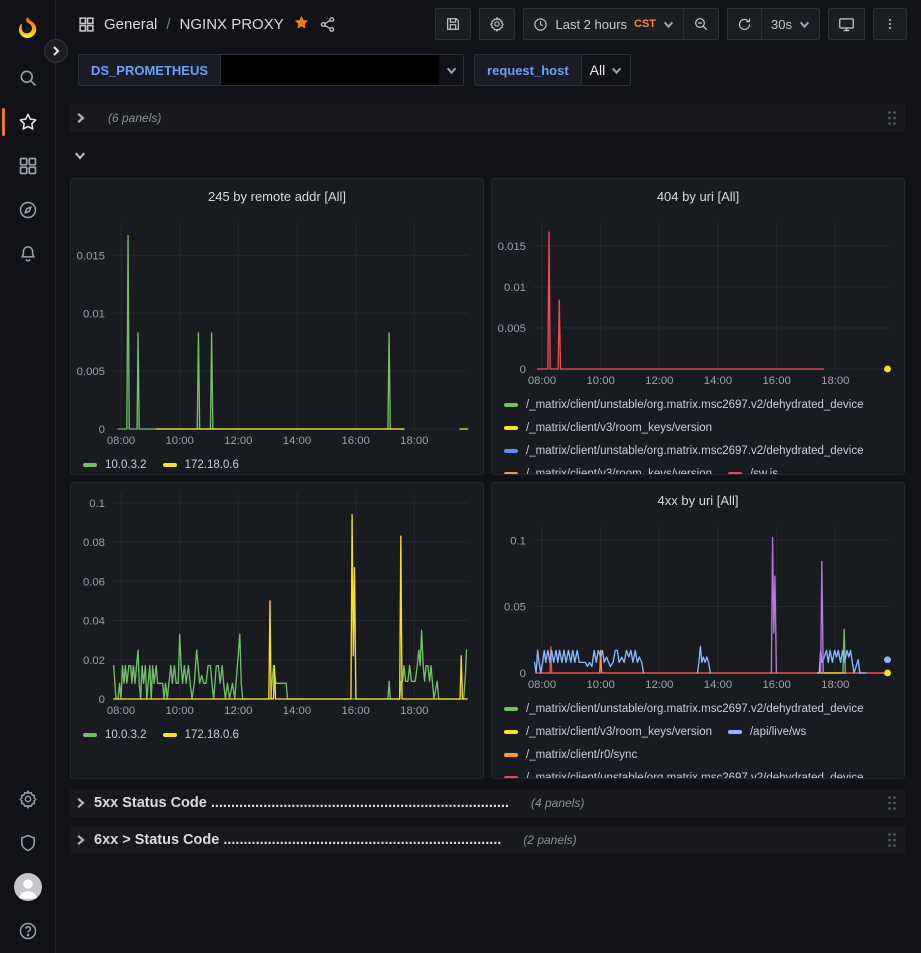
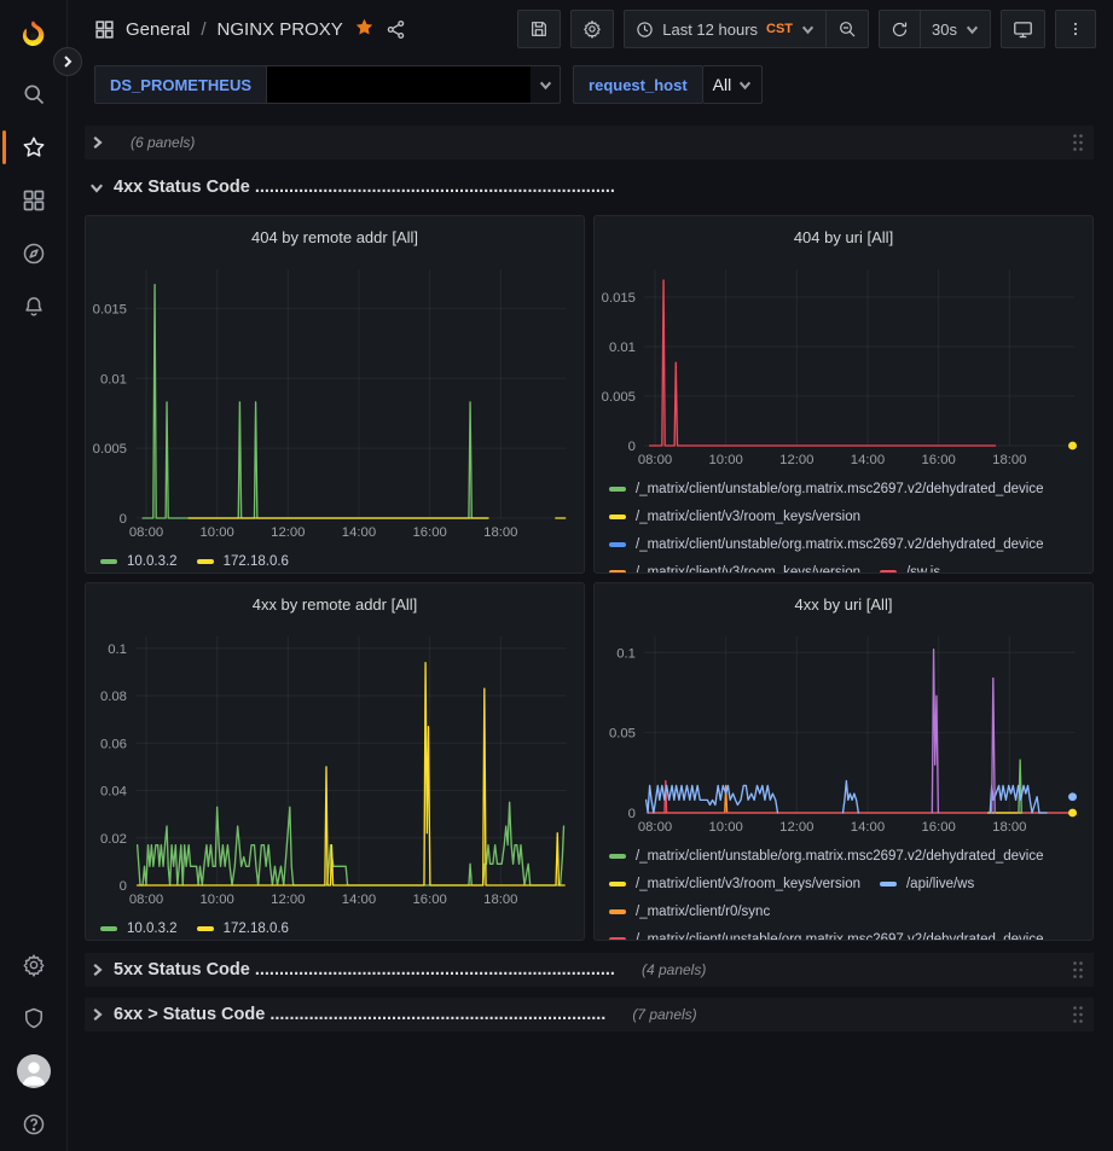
  General
  /
  NGINX PROXY
- Last 2 hours
+ Last 12 hours
  CST
  30s
  DS_PROMETHEUS
  request_host
  All
  (6 panels)
+ 4xx Status Code ..........................................................................
- 245 by remote addr [All]
+ 404 by remote addr [All]
  08:00
  10:00
  12:00
  14:00
  16:00
  18:00
  0
  0.005
  0.01
  0.015
  10.0.3.2
  172.18.0.6
  404 by uri [All]
  08:00
  10:00
  12:00
  14:00
  16:00
  18:00
  0
  0.005
  0.01
  0.015
  /_matrix/client/unstable/org.matrix.msc2697.v2/dehydrated_device
  /_matrix/client/v3/room_keys/version
  /_matrix/client/unstable/org.matrix.msc2697.v2/dehydrated_device
  /_matrix/client/v3/room_keys/version
  /sw.js
+ 4xx by remote addr [All]
  08:00
  10:00
  12:00
  14:00
  16:00
  18:00
  0
  0.02
  0.04
  0.06
  0.08
  0.1
  10.0.3.2
  172.18.0.6
  4xx by uri [All]
  08:00
  10:00
  12:00
  14:00
  16:00
  18:00
  0
  0.05
  0.1
  /_matrix/client/unstable/org.matrix.msc2697.v2/dehydrated_device
  /_matrix/client/v3/room_keys/version
  /api/live/ws
  /_matrix/client/r0/sync
  /_matrix/client/unstable/org.matrix.msc2697.v2/dehydrated_device
  5xx Status Code ..........................................................................
  (4 panels)
  6xx > Status Code .....................................................................
- (2 panels)
+ (7 panels)
